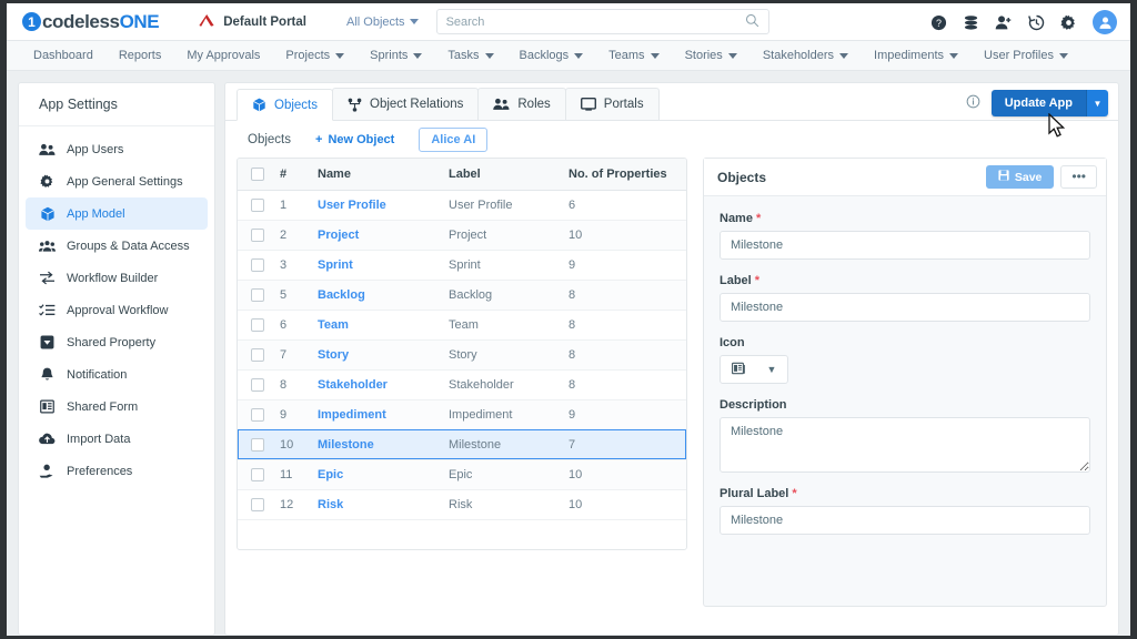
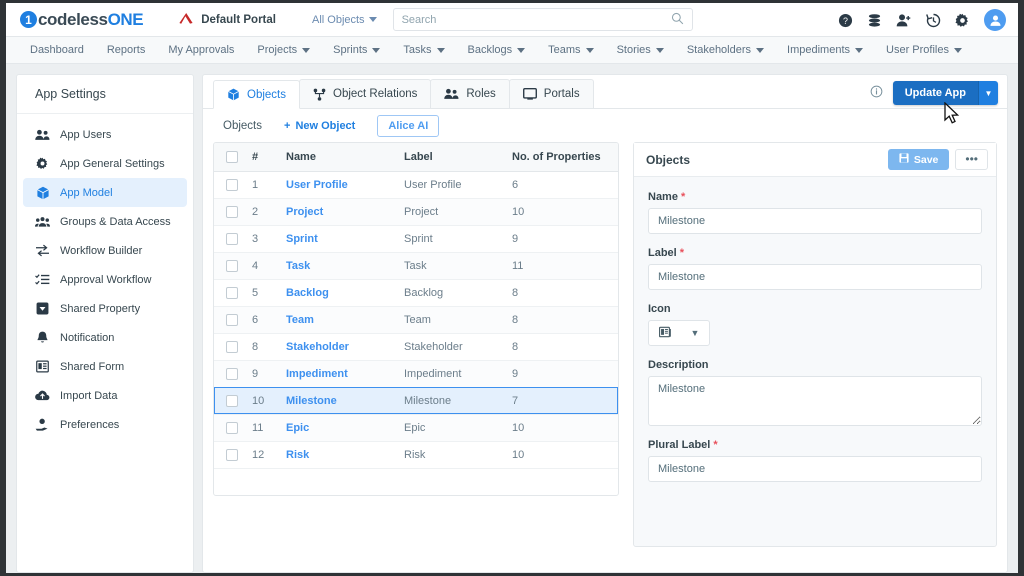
  1
  codelessONE
  Default Portal
  All Objects
  Search
  ?
  Dashboard
  Reports
  My Approvals
  Projects
  Sprints
  Tasks
  Backlogs
  Teams
  Stories
  Stakeholders
  Impediments
  User Profiles
  App Settings
  App Users
  App General Settings
  App Model
  Groups & Data Access
  Workflow Builder
  Approval Workflow
  Shared Property
  Notification
  Shared Form
  Import Data
  Preferences
  Objects
  Object Relations
  Roles
  Portals
  Update App
  ▼
  Objects
  +
  New Object
  Alice AI
  	#	Name	Label	No. of Properties
  	1	User Profile	User Profile	6
  	2	Project	Project	10
  	3	Sprint	Sprint	9
+ 	4	Task	Task	11
  	5	Backlog	Backlog	8
  	6	Team	Team	8
- 	7	Story	Story	8
  	8	Stakeholder	Stakeholder	8
  	9	Impediment	Impediment	9
  	10	Milestone	Milestone	7
  	11	Epic	Epic	10
  	12	Risk	Risk	10
  Objects
  Save
  •••
  Name *
  Milestone
  Label *
  Milestone
  Icon
  ▼
  Description
  Milestone
  Plural Label *
  Milestone
